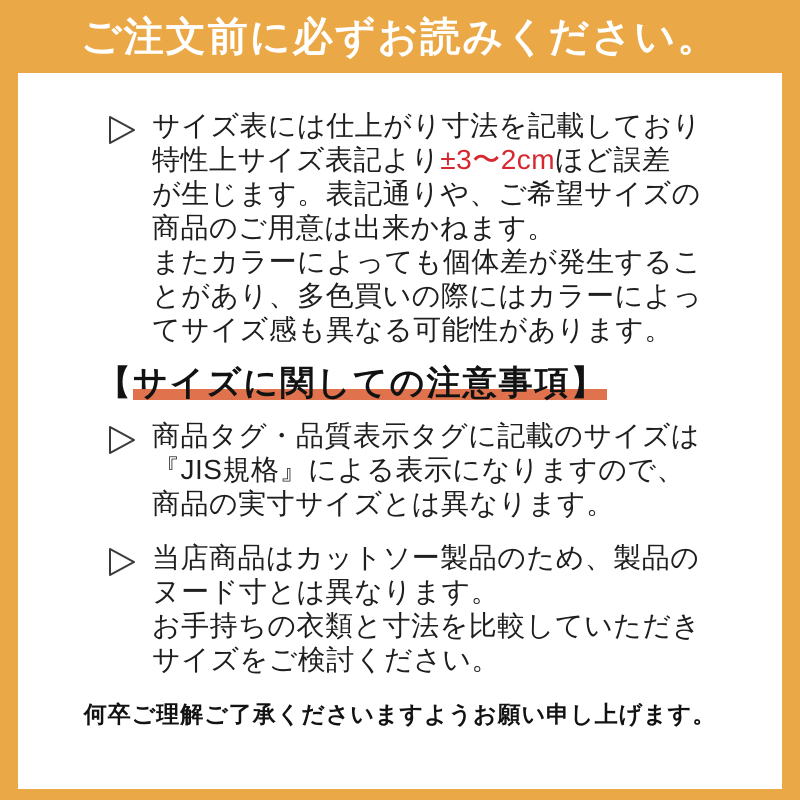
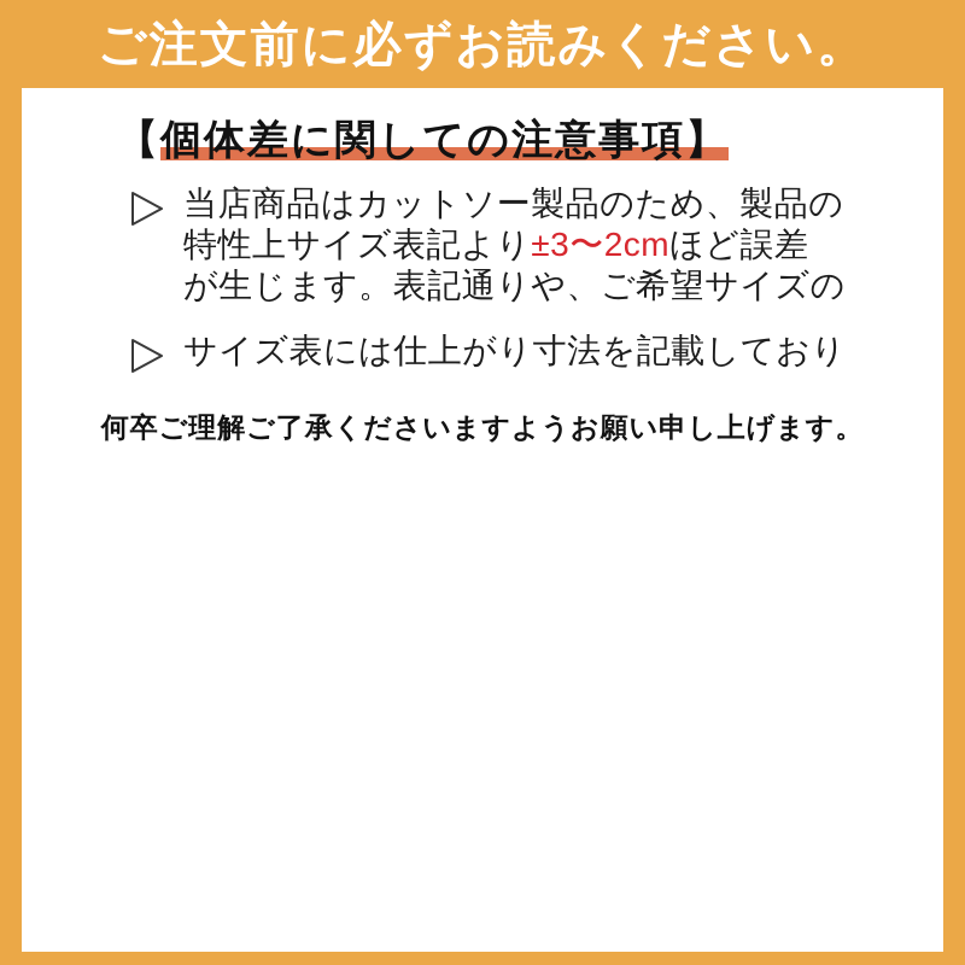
  ご注文前に必ずお読みください。
+ 【個体差に関しての注意事項】
- サイズ表には仕上がり寸法を記載しており
+ 当店商品はカットソー製品のため、製品の
  特性上サイズ表記より±3〜2cmほど誤差
  が生じます。表記通りや、ご希望サイズの
- 商品のご用意は出来かねます。
- またカラーによっても個体差が発生するこ
- とがあり、多色買いの際にはカラーによっ
- てサイズ感も異なる可能性があります。
- 【サイズに関しての注意事項】
- 商品タグ・品質表示タグに記載のサイズは
- 『JIS規格』による表示になりますので、
- 商品の実寸サイズとは異なります。
- 当店商品はカットソー製品のため、製品の
+ サイズ表には仕上がり寸法を記載しており
- ヌード寸とは異なります。
- お手持ちの衣類と寸法を比較していただき
- サイズをご検討ください。
  何卒ご理解ご了承くださいますようお願い申し上げます。
